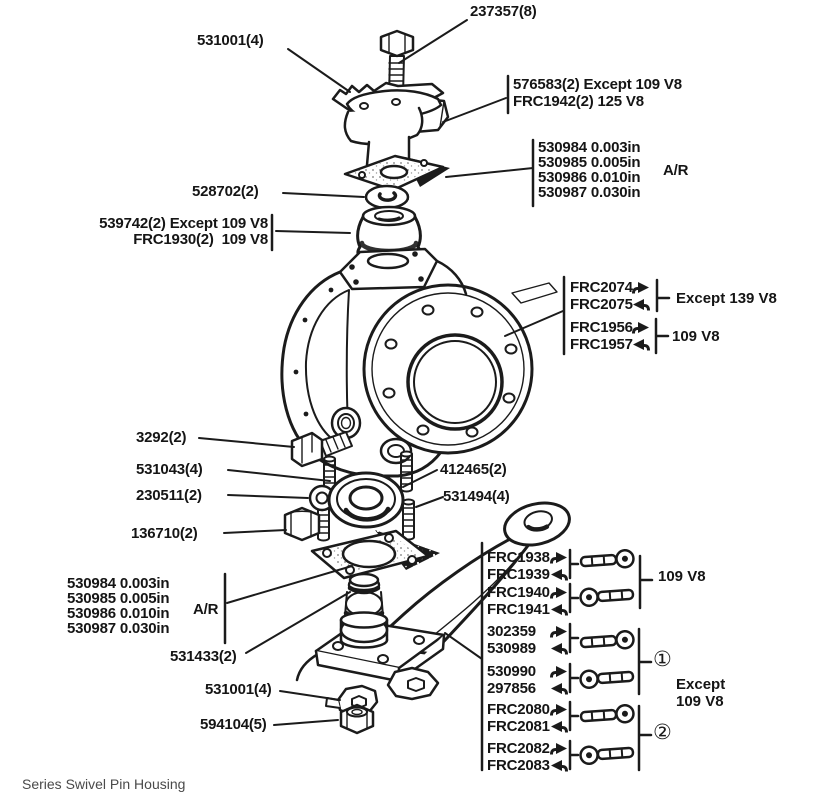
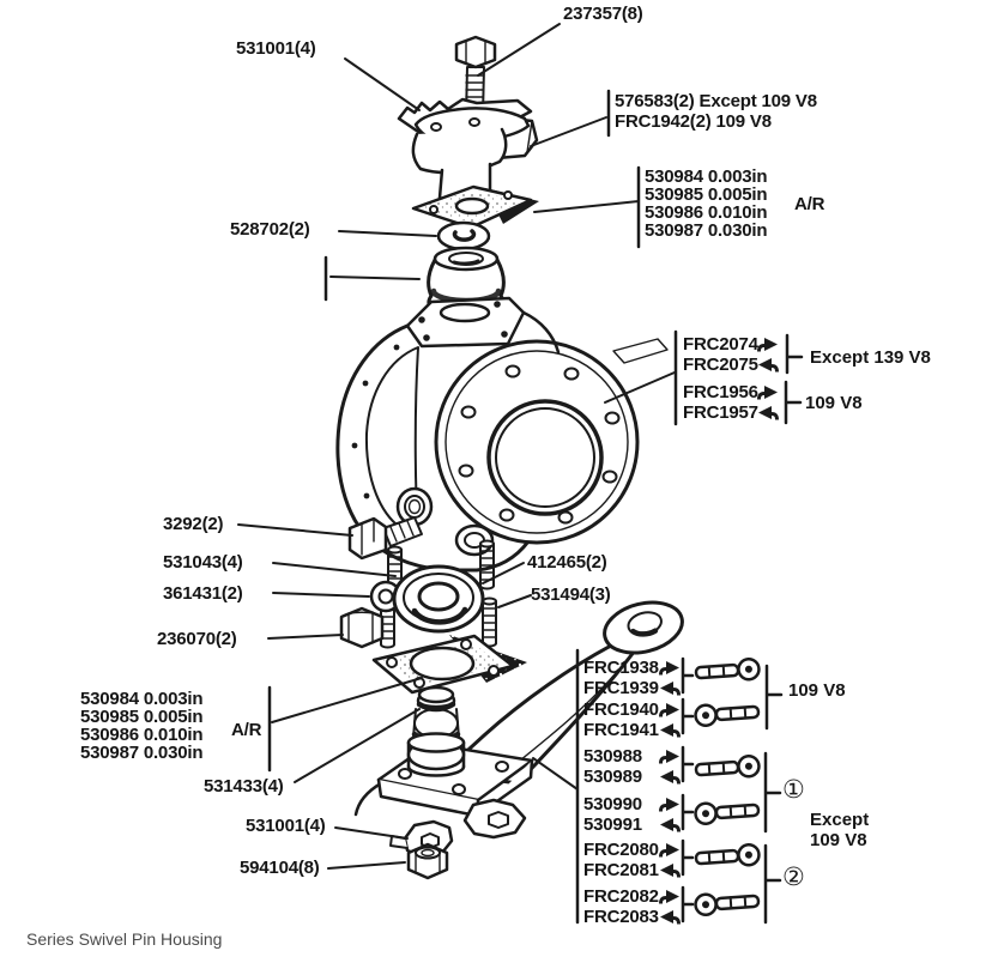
  237357(8)
  531001(4)
  576583(2) Except 109 V8
- FRC1942(2) 125 V8
+ FRC1942(2) 109 V8
  530984 0.003in
  530985 0.005in
  530986 0.010in
  530987 0.030in
  A/R
  528702(2)
- 539742(2) Except 109 V8
- FRC1930(2) 109 V8
  FRC2074
  FRC2075
  FRC1956
  FRC1957
  Except 139 V8
  109 V8
  3292(2)
  531043(4)
- 230511(2)
+ 361431(2)
- 136710(2)
+ 236070(2)
  412465(2)
- 531494(4)
+ 531494(3)
  530984 0.003in
  530985 0.005in
  530986 0.010in
  530987 0.030in
  A/R
- 531433(2)
+ 531433(4)
  531001(4)
- 594104(5)
+ 594104(8)
  FRC1938
  FRC1939
  FRC1940
  FRC1941
- 302359
+ 530988
  530989
  530990
- 297856
+ 530991
  FRC2080
  FRC2081
  FRC2082
  FRC2083
  109 V8
  ①
  Except
  109 V8
  ②
  Series Swivel Pin Housing
